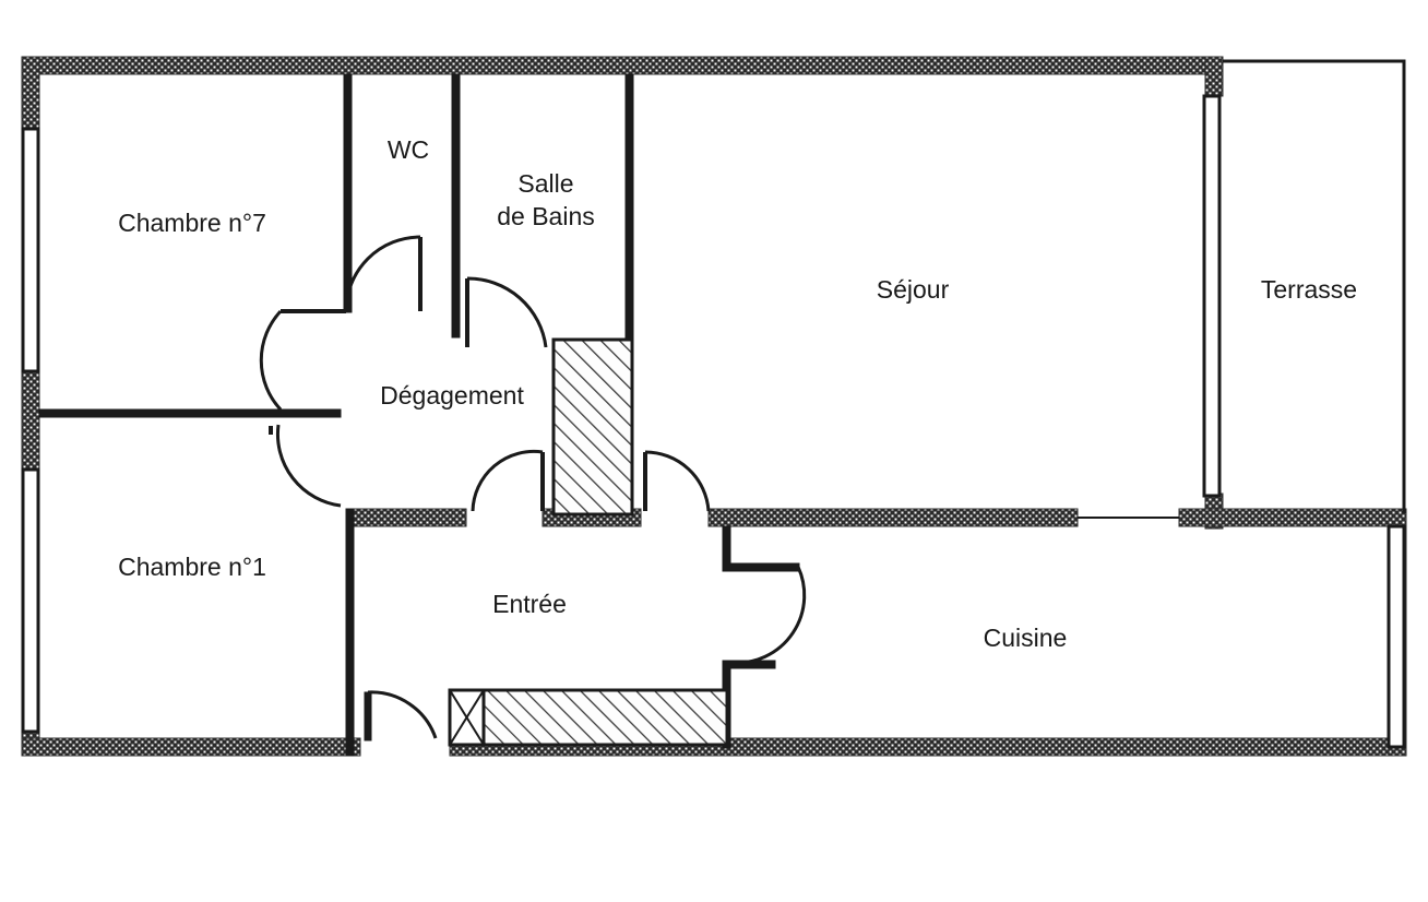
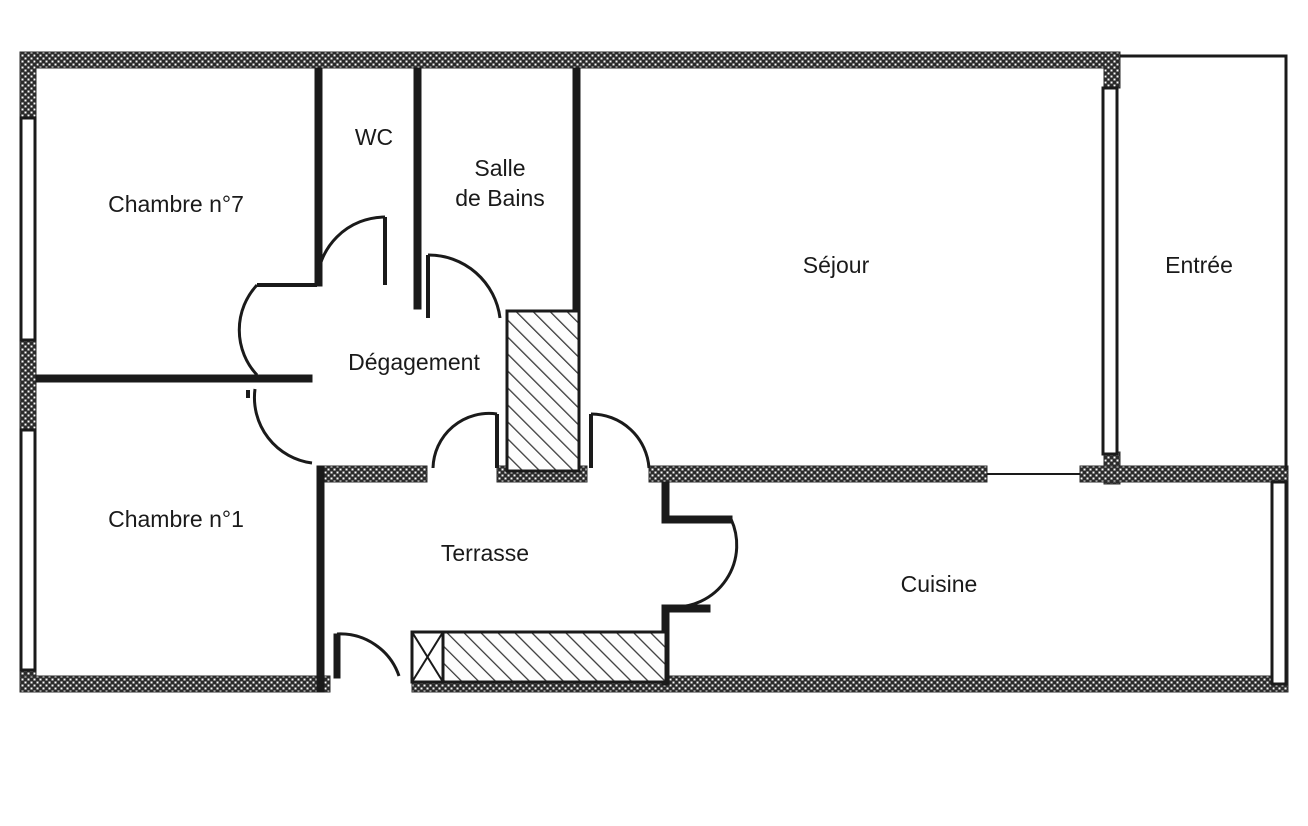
  Chambre n°7
  WC
  Salle
  de Bains
  Séjour
- Terrasse
+ Entrée
  Dégagement
  Chambre n°1
- Entrée
+ Terrasse
  Cuisine
